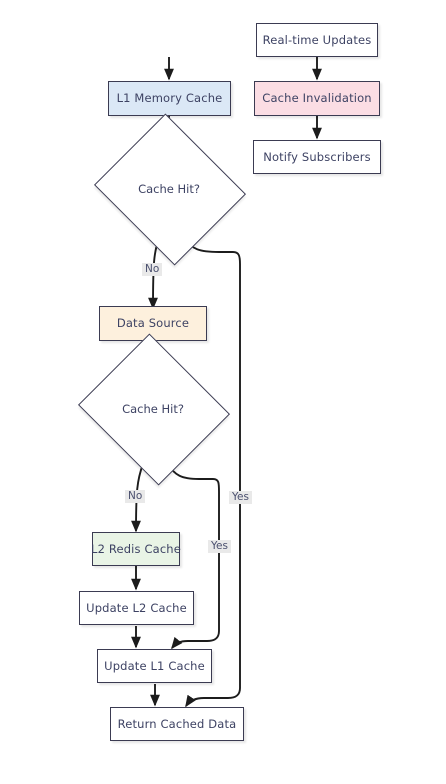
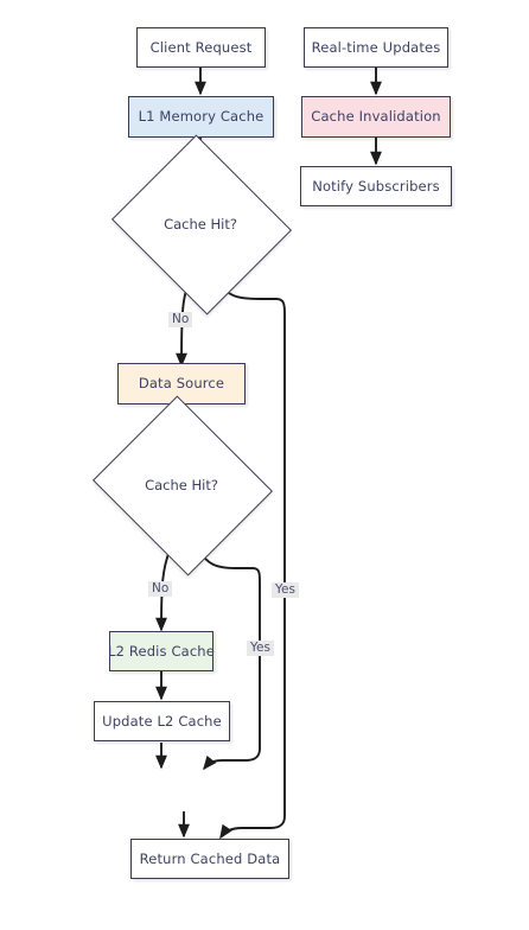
+ Client Request
  L1 Memory Cache
  Cache Hit?
  Data Source
  Cache Hit?
  L2 Redis Cache
  Update L2 Cache
- Update L1 Cache
  Return Cached Data
  Real-time Updates
  Cache Invalidation
  Notify Subscribers
  No
  Yes
  No
  Yes
